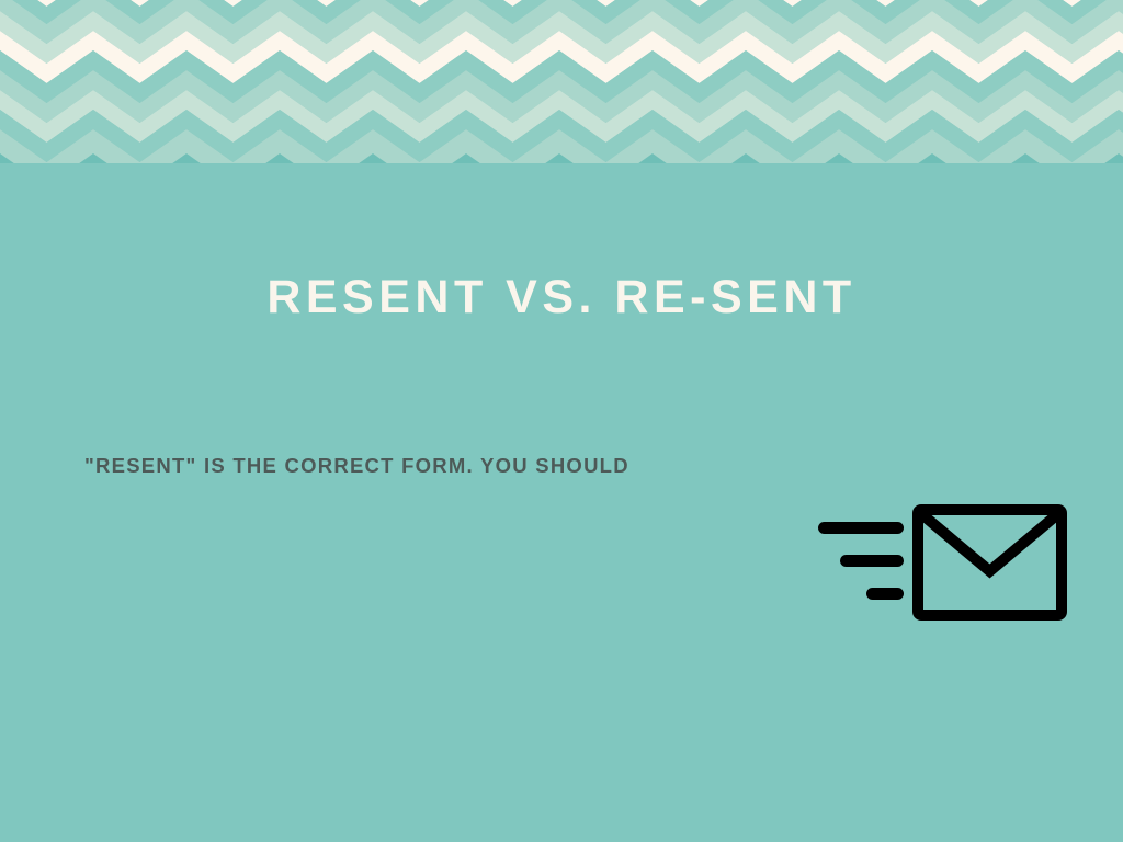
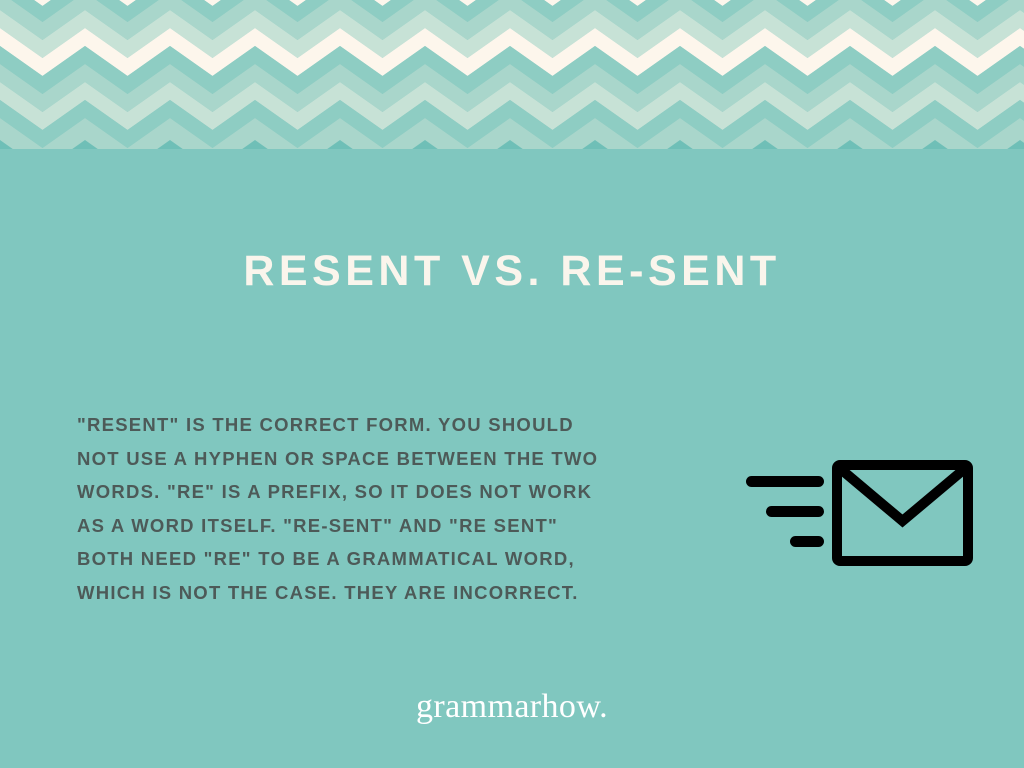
  RESENT VS. RE-SENT
  "RESENT" IS THE CORRECT FORM. YOU SHOULD
+ NOT USE A HYPHEN OR SPACE BETWEEN THE TWO
+ WORDS. "RE" IS A PREFIX, SO IT DOES NOT WORK
+ AS A WORD ITSELF. "RE-SENT" AND "RE SENT"
+ BOTH NEED "RE" TO BE A GRAMMATICAL WORD,
+ WHICH IS NOT THE CASE. THEY ARE INCORRECT.
+ grammarhow.
